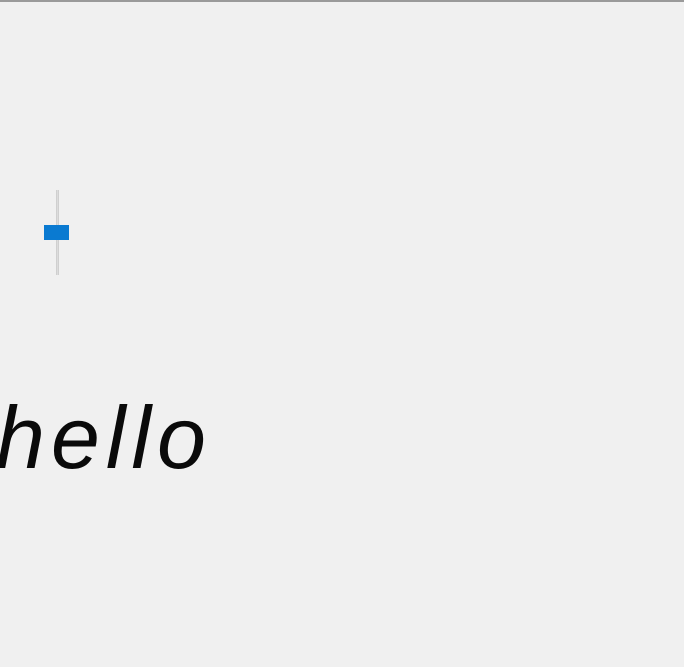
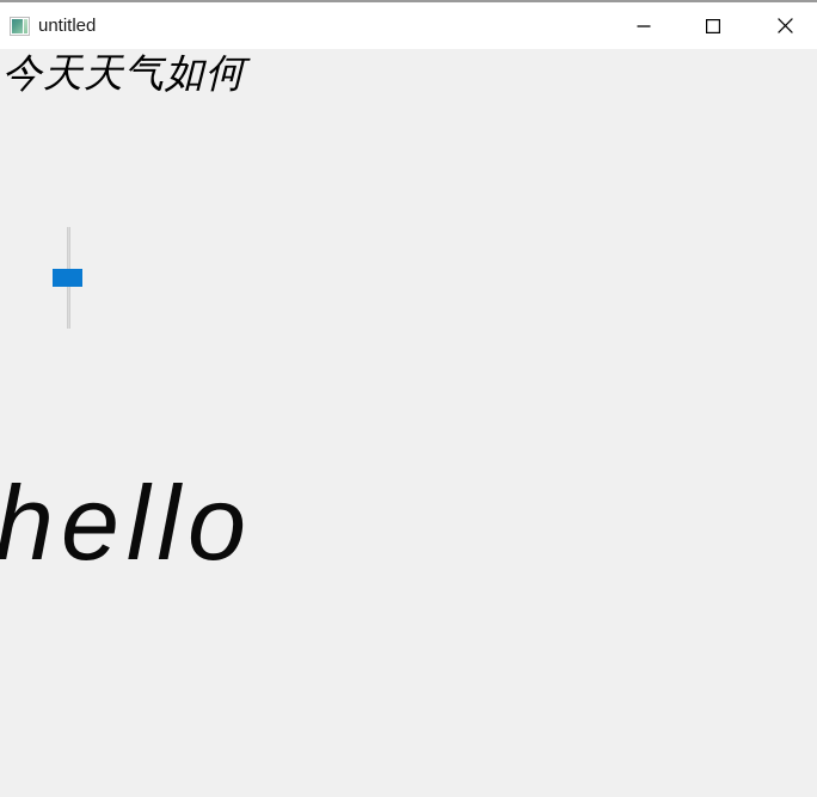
+ untitled
+ 今天天气如何
  hello
